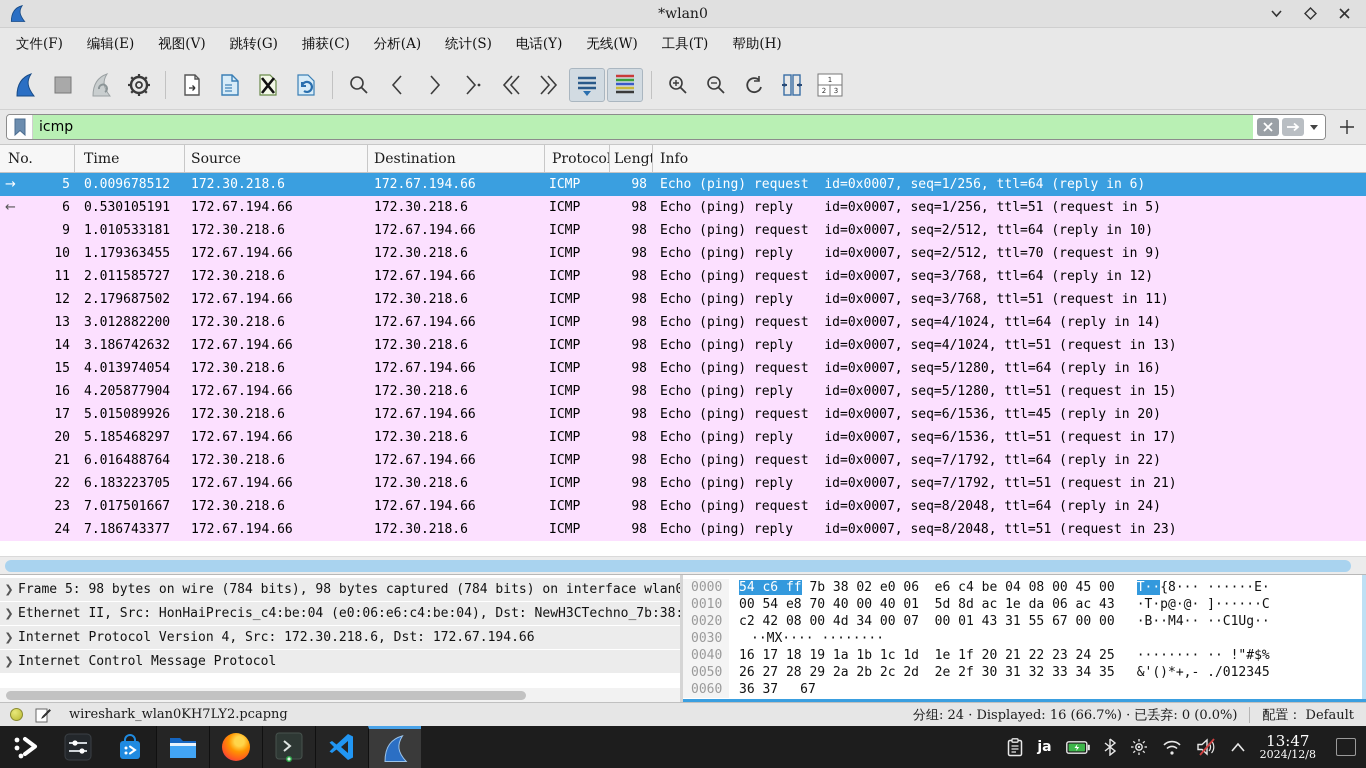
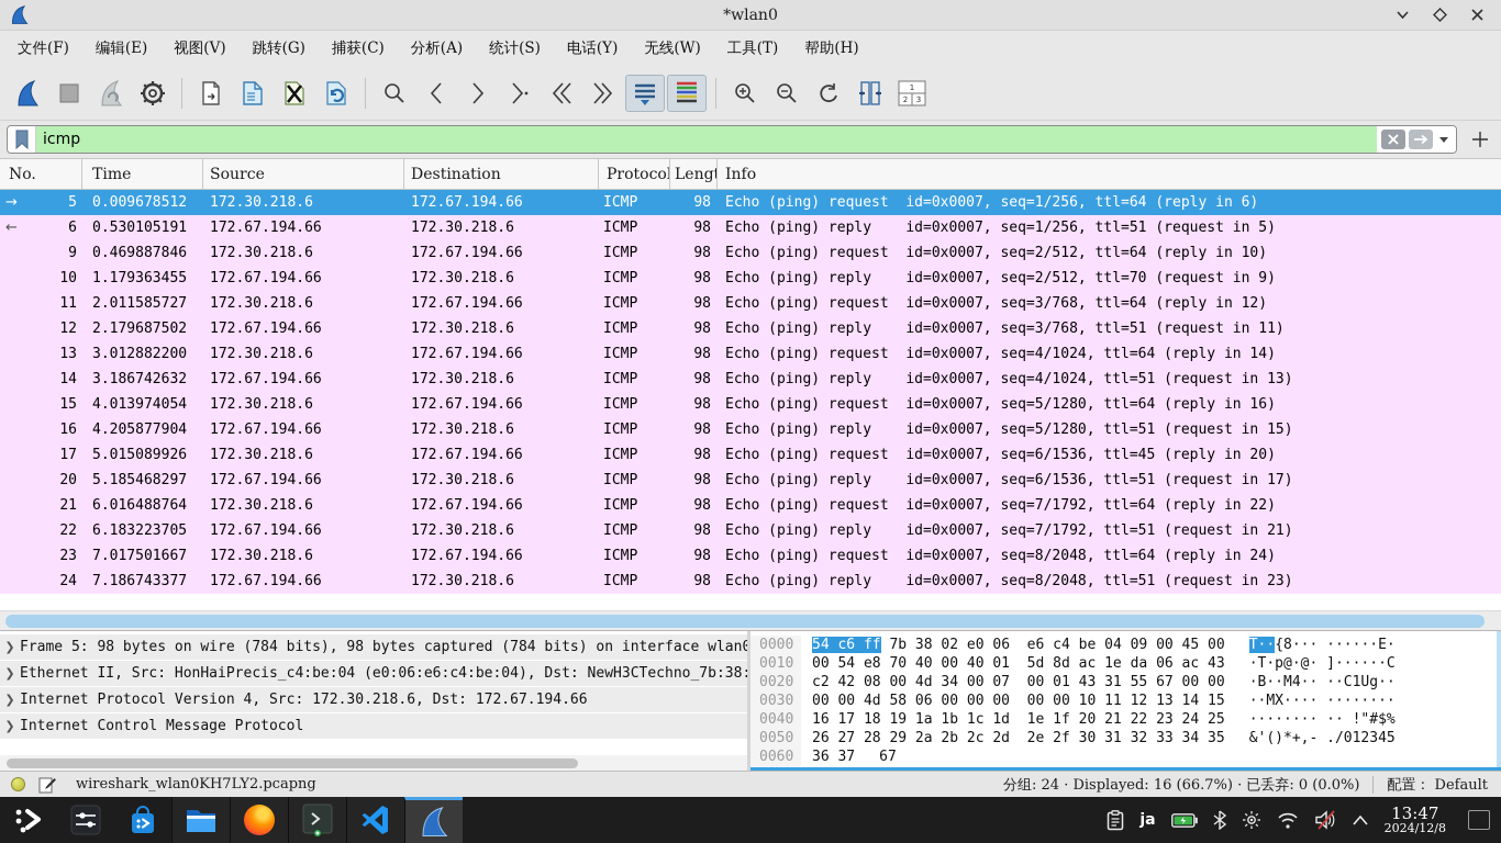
  *wlan0
  文件(F)
  编辑(E)
  视图(V)
  跳转(G)
  捕获(C)
  分析(A)
  统计(S)
  电话(Y)
  无线(W)
  工具(T)
  帮助(H)
  1
  2
  3
  icmp
  No.
  Time
  Source
  Destination
  Protocol
  Lengt
  Info
  →
  5
  0.009678512
  172.30.218.6
  172.67.194.66
  ICMP
  98
  Echo (ping) request id=0x0007, seq=1/256, ttl=64 (reply in 6)
  ←
  6
  0.530105191
  172.67.194.66
  172.30.218.6
  ICMP
  98
  Echo (ping) reply id=0x0007, seq=1/256, ttl=51 (request in 5)
  9
- 1.010533181
+ 0.469887846
  172.30.218.6
  172.67.194.66
  ICMP
  98
  Echo (ping) request id=0x0007, seq=2/512, ttl=64 (reply in 10)
  10
  1.179363455
  172.67.194.66
  172.30.218.6
  ICMP
  98
  Echo (ping) reply id=0x0007, seq=2/512, ttl=70 (request in 9)
  11
  2.011585727
  172.30.218.6
  172.67.194.66
  ICMP
  98
  Echo (ping) request id=0x0007, seq=3/768, ttl=64 (reply in 12)
  12
  2.179687502
  172.67.194.66
  172.30.218.6
  ICMP
  98
  Echo (ping) reply id=0x0007, seq=3/768, ttl=51 (request in 11)
  13
  3.012882200
  172.30.218.6
  172.67.194.66
  ICMP
  98
  Echo (ping) request id=0x0007, seq=4/1024, ttl=64 (reply in 14)
  14
  3.186742632
  172.67.194.66
  172.30.218.6
  ICMP
  98
  Echo (ping) reply id=0x0007, seq=4/1024, ttl=51 (request in 13)
  15
  4.013974054
  172.30.218.6
  172.67.194.66
  ICMP
  98
  Echo (ping) request id=0x0007, seq=5/1280, ttl=64 (reply in 16)
  16
  4.205877904
  172.67.194.66
  172.30.218.6
  ICMP
  98
  Echo (ping) reply id=0x0007, seq=5/1280, ttl=51 (request in 15)
  17
  5.015089926
  172.30.218.6
  172.67.194.66
  ICMP
  98
  Echo (ping) request id=0x0007, seq=6/1536, ttl=45 (reply in 20)
  20
  5.185468297
  172.67.194.66
  172.30.218.6
  ICMP
  98
  Echo (ping) reply id=0x0007, seq=6/1536, ttl=51 (request in 17)
  21
  6.016488764
  172.30.218.6
  172.67.194.66
  ICMP
  98
  Echo (ping) request id=0x0007, seq=7/1792, ttl=64 (reply in 22)
  22
  6.183223705
  172.67.194.66
  172.30.218.6
  ICMP
  98
  Echo (ping) reply id=0x0007, seq=7/1792, ttl=51 (request in 21)
  23
  7.017501667
  172.30.218.6
  172.67.194.66
  ICMP
  98
  Echo (ping) request id=0x0007, seq=8/2048, ttl=64 (reply in 24)
  24
  7.186743377
  172.67.194.66
  172.30.218.6
  ICMP
  98
  Echo (ping) reply id=0x0007, seq=8/2048, ttl=51 (request in 23)
  ❯
  Frame 5: 98 bytes on wire (784 bits), 98 bytes captured (784 bits) on interface wlan0
  ❯
  Ethernet II, Src: HonHaiPrecis_c4:be:04 (e0:06:e6:c4:be:04), Dst: NewH3CTechno_7b:38:
  ❯
  Internet Protocol Version 4, Src: 172.30.218.6, Dst: 172.67.194.66
  ❯
  Internet Control Message Protocol
  0000
- 54 c6 ff 7b 38 02 e0 06 e6 c4 be 04 08 00 45 00
+ 54 c6 ff 7b 38 02 e0 06 e6 c4 be 04 09 00 45 00
  T··{8··· ······E·
  0010
  00 54 e8 70 40 00 40 01 5d 8d ac 1e da 06 ac 43
  ·T·p@·@· ]······C
  0020
  c2 42 08 00 4d 34 00 07 00 01 43 31 55 67 00 00
  ·B··M4·· ··C1Ug··
  0030
+ 00 00 4d 58 06 00 00 00 00 00 10 11 12 13 14 15
  ··MX···· ········
  0040
  16 17 18 19 1a 1b 1c 1d 1e 1f 20 21 22 23 24 25
  ········ ·· !"#$%
  0050
  26 27 28 29 2a 2b 2c 2d 2e 2f 30 31 32 33 34 35
  &'()*+,- ./012345
  0060
  36 37
  67
  wireshark_wlan0KH7LY2.pcapng
  分组: 24 · Displayed: 16 (66.7%) · 已丢弃: 0 (0.0%)
  配置： Default
  ja
  13:47
  2024/12/8
